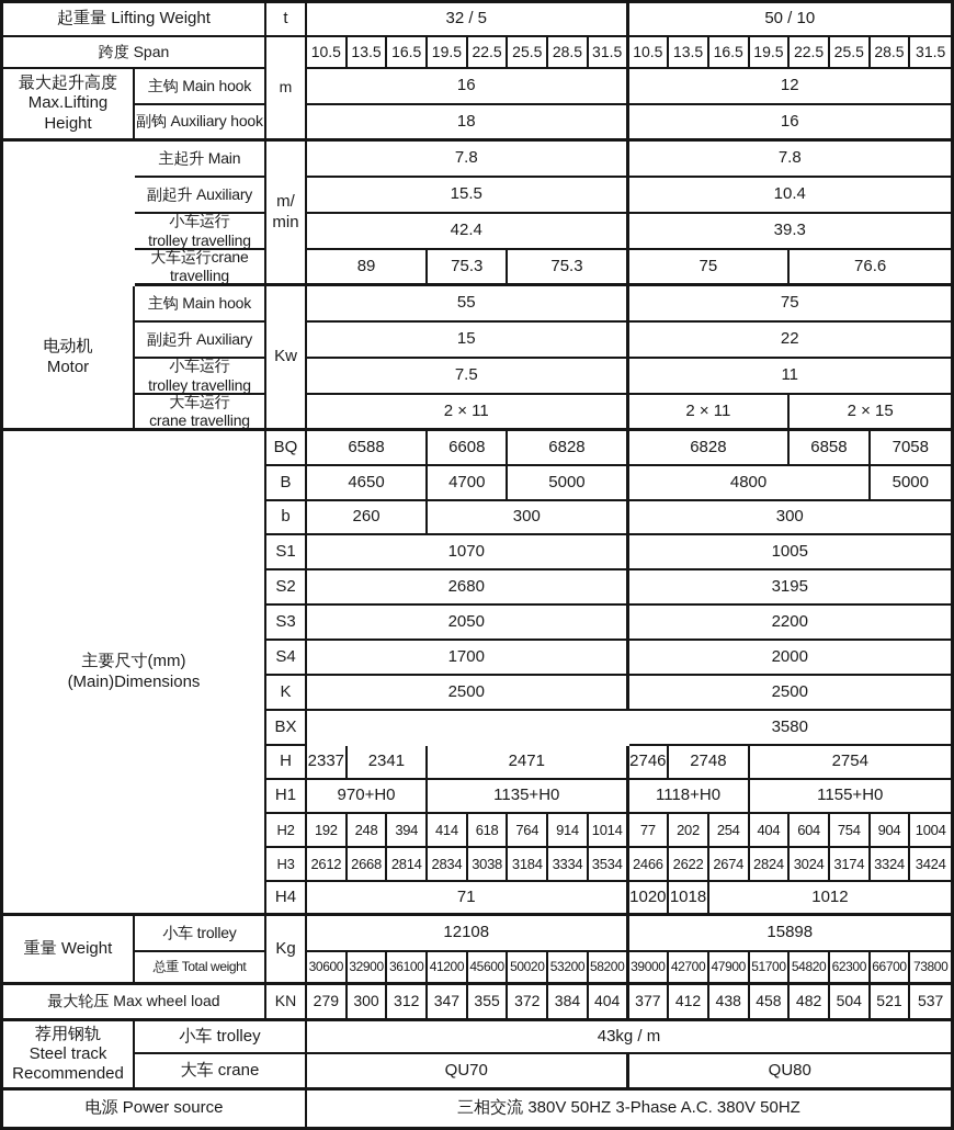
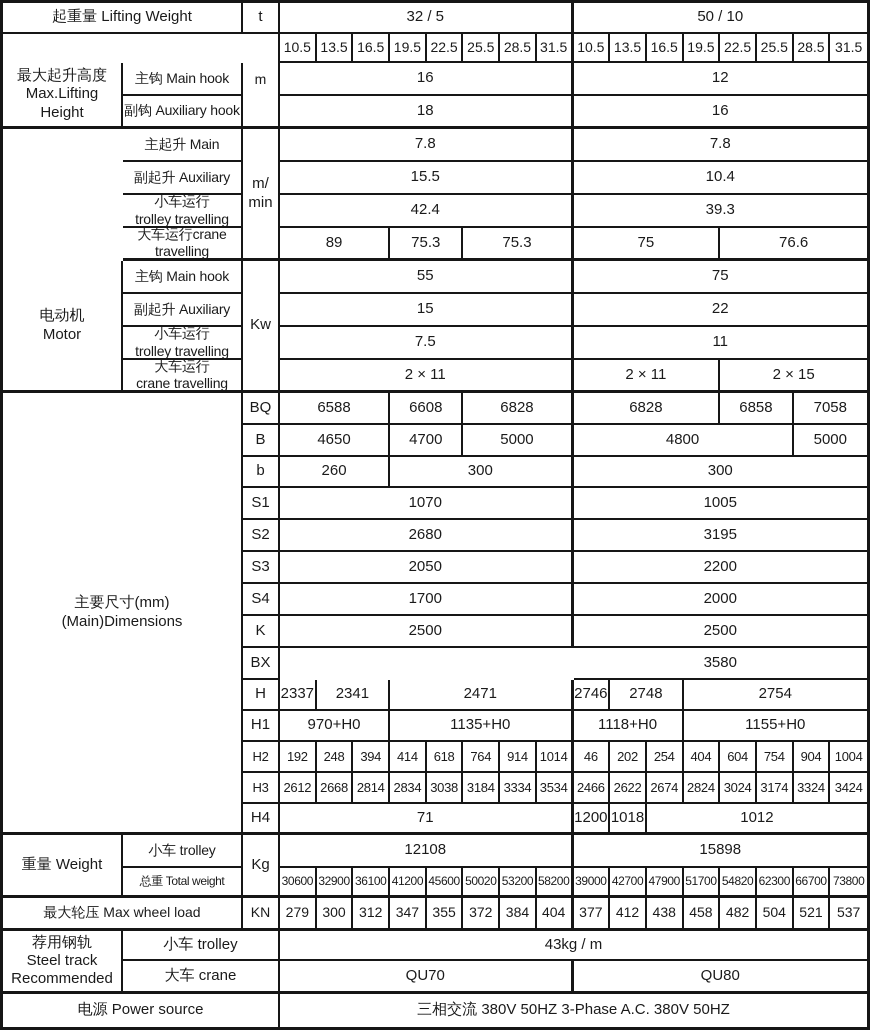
  起重量 Lifting Weight
  t
  32 / 5
  50 / 10
- 跨度 Span
  m
  10.5
  13.5
  16.5
  19.5
  22.5
  25.5
  28.5
  31.5
  10.5
  13.5
  16.5
  19.5
  22.5
  25.5
  28.5
  31.5
  最大起升高度
  Max.Lifting
  Height
  主钩 Main hook
  16
  12
  副钩 Auxiliary hook
  18
  16
  主起升 Main
  m/
  min
  7.8
  7.8
  副起升 Auxiliary
  15.5
  10.4
  小车运行
  trolley travelling
  42.4
  39.3
  大车运行crane
  travelling
  89
  75.3
  75.3
  75
  76.6
  电动机
  Motor
  主钩 Main hook
  Kw
  55
  75
  副起升 Auxiliary
  15
  22
  小车运行
  trolley travelling
  7.5
  11
  大车运行
  crane travelling
  2 × 11
  2 × 11
  2 × 15
  主要尺寸(mm)
  (Main)Dimensions
  BQ
  6588
  6608
  6828
  6828
  6858
  7058
  B
  4650
  4700
  5000
  4800
  5000
  b
  260
  300
  300
  S1
  1070
  1005
  S2
  2680
  3195
  S3
  2050
  2200
  S4
  1700
  2000
  K
  2500
  2500
  BX
  3580
  H
  2337
  2341
  2471
  2746
  2748
  2754
  H1
  970+H0
  1135+H0
  1118+H0
  1155+H0
  H2
  192
  248
  394
  414
  618
  764
  914
  1014
- 77
+ 46
  202
  254
  404
  604
  754
  904
  1004
  H3
  2612
  2668
  2814
  2834
  3038
  3184
  3334
  3534
  2466
  2622
  2674
  2824
  3024
  3174
  3324
  3424
  H4
  71
- 1020
+ 1200
  1018
  1012
  重量 Weight
  小车 trolley
  Kg
  12108
  15898
  总重 Total weight
  30600
  32900
  36100
  41200
  45600
  50020
  53200
  58200
  39000
  42700
  47900
  51700
  54820
  62300
  66700
  73800
  最大轮压 Max wheel load
  KN
  279
  300
  312
  347
  355
  372
  384
  404
  377
  412
  438
  458
  482
  504
  521
  537
  荐用钢轨
  Steel track
  Recommended
  小车 trolley
  43kg / m
  大车 crane
  QU70
  QU80
  电源 Power source
  三相交流 380V 50HZ 3-Phase A.C. 380V 50HZ
